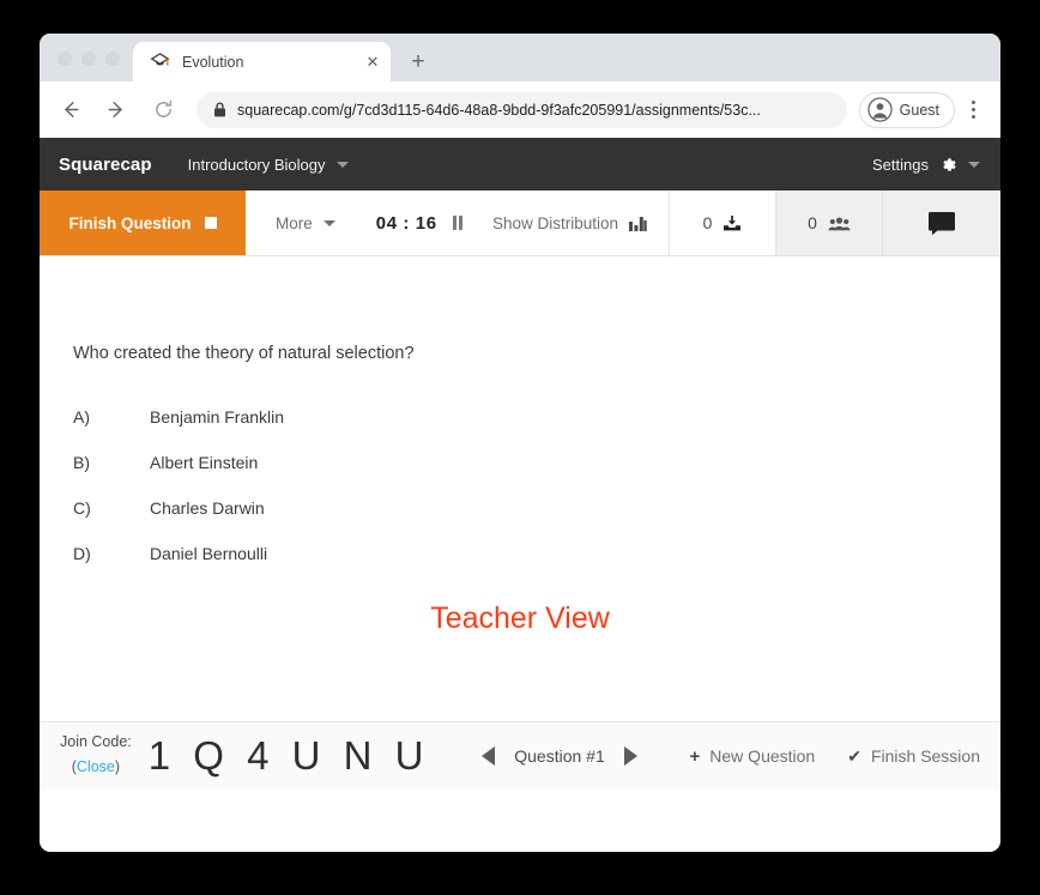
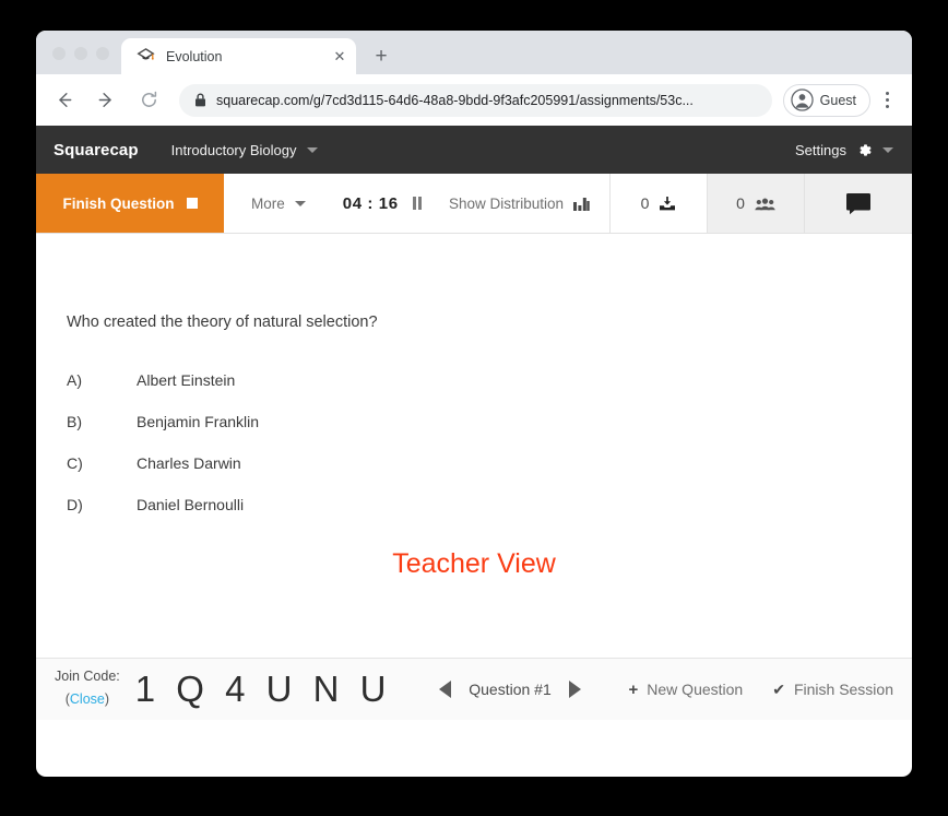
  Evolution
  ✕
  +
  squarecap.com/g/7cd3d115-64d6-48a8-9bdd-9f3afc205991/assignments/53c...
  Guest
  Squarecap
  Introductory Biology
  Settings
  Finish Question
  More
  04 : 16
  Show Distribution
  0
  0
  Who created the theory of natural selection?
  A)
- Benjamin Franklin
+ Albert Einstein
  B)
- Albert Einstein
+ Benjamin Franklin
  C)
  Charles Darwin
  D)
  Daniel Bernoulli
  Teacher View
  Join Code:
  (Close)
  1 Q 4 U N U
  Question #1
  +
  New Question
  ✔
  Finish Session
